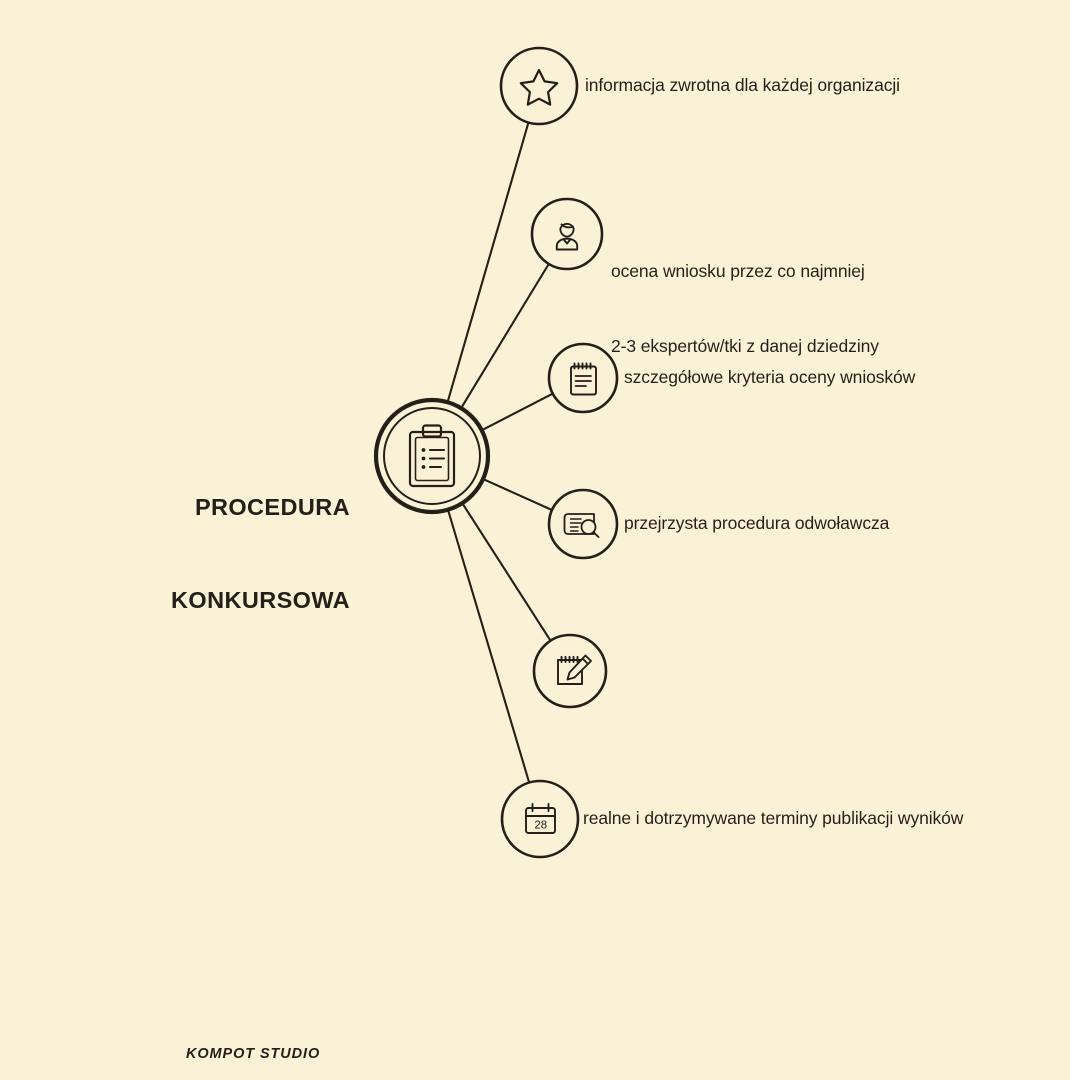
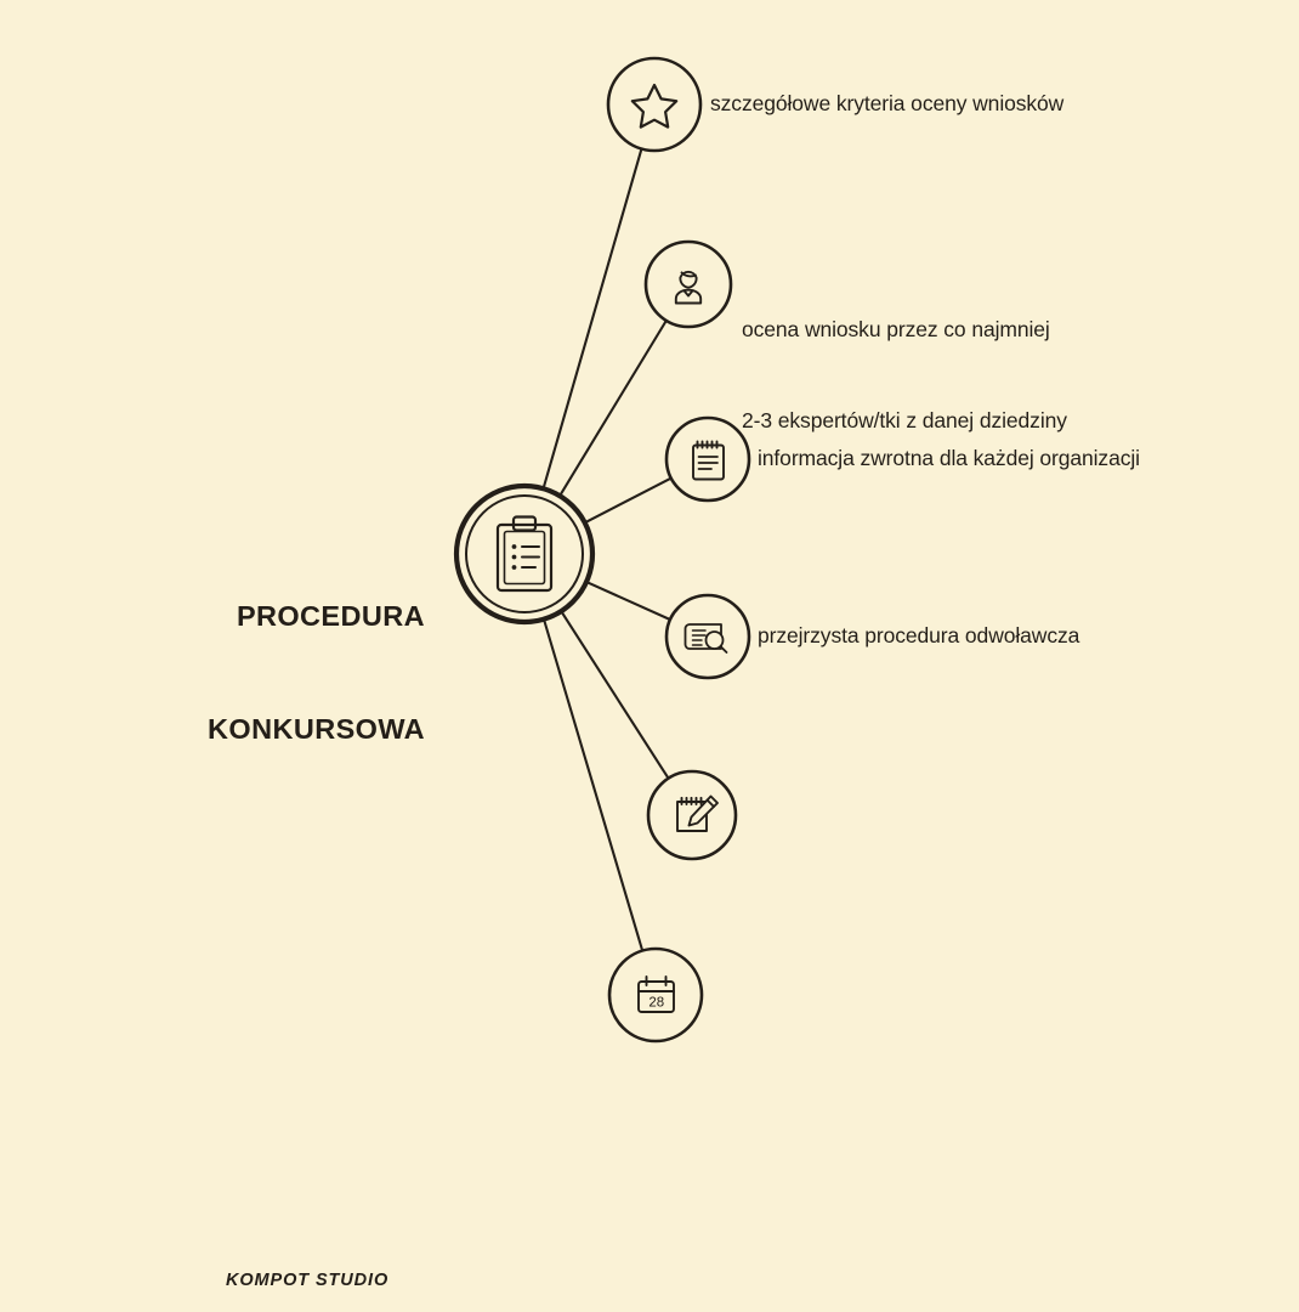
  28
  PROCEDURA
  KONKURSOWA
- informacja zwrotna dla każdej organizacji
+ szczegółowe kryteria oceny wniosków
  ocena wniosku przez co najmniej
  2-3 ekspertów/tki z danej dziedziny
- szczegółowe kryteria oceny wniosków
+ informacja zwrotna dla każdej organizacji
  przejrzysta procedura odwoławcza
- realne i dotrzymywane terminy publikacji wyników
  KOMPOT STUDIO
